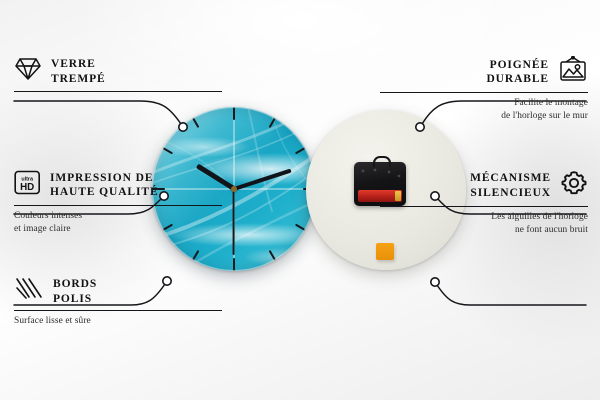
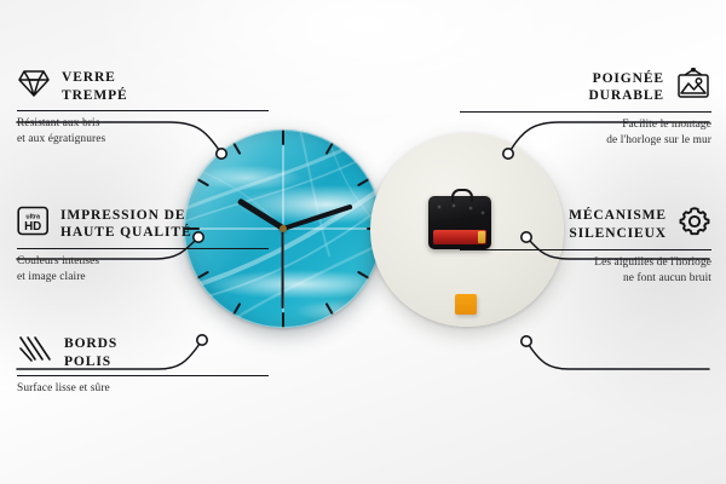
  VERRE
  TREMPÉ
+ Résistant aux bris
+ et aux égratignures
  HD
  IMPRESSION DE
  HAUTE QUALITÉ
  Couleurs intenses
  et image claire
  BORDS
  POLIS
  Surface lisse et sûre
  POIGNÉE
  DURABLE
  Facilite le montage
  de l'horloge sur le mur
  MÉCANISME
  SILENCIEUX
  Les aiguilles de l'horloge
  ne font aucun bruit
